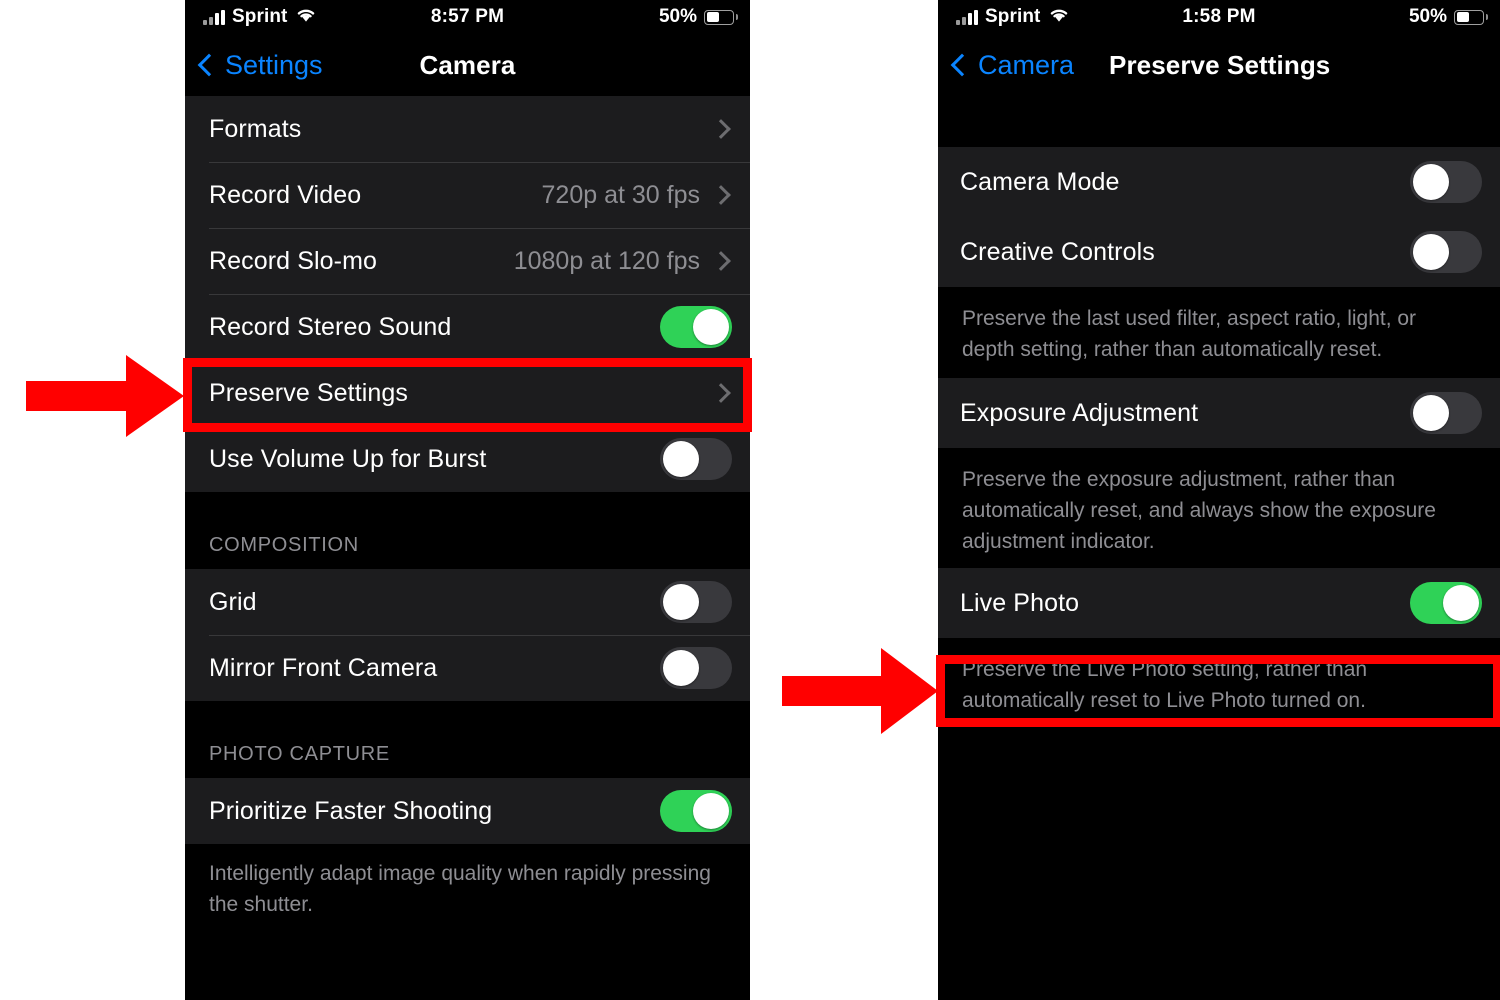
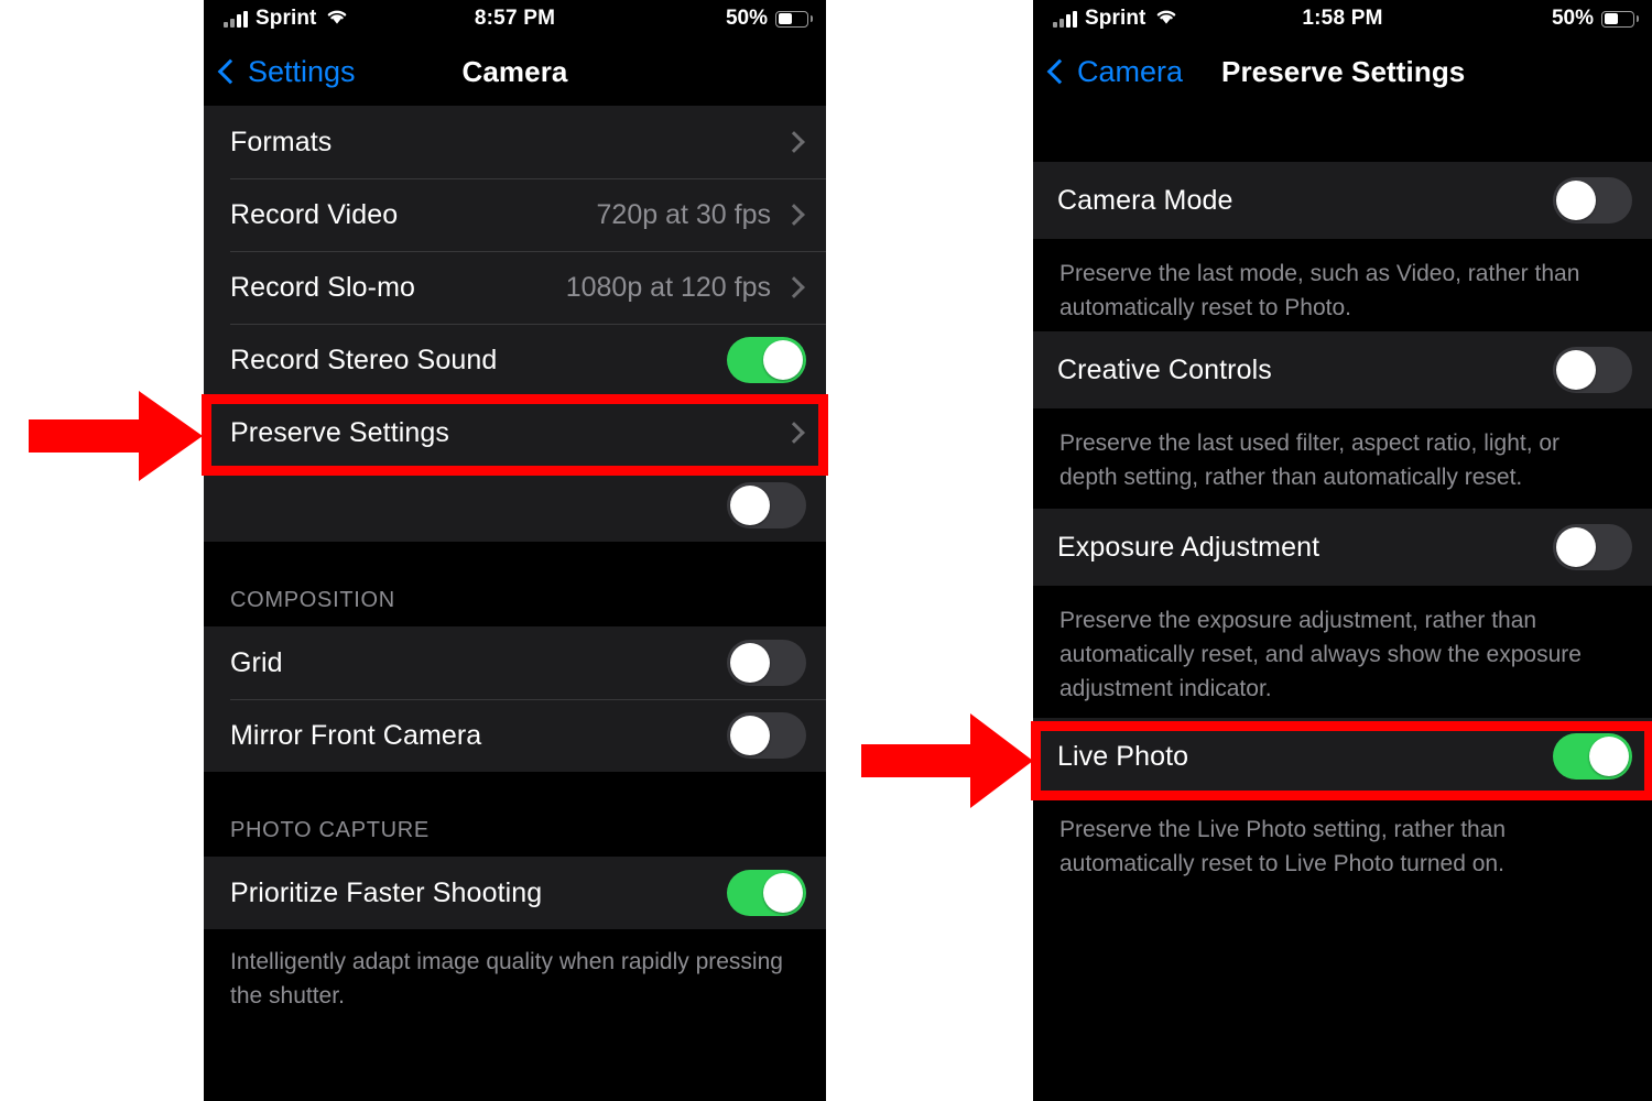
  Sprint
  8:57 PM
  50%
  Settings
  Camera
  Formats
  Record Video
  720p at 30 fps
  Record Slo-mo
  1080p at 120 fps
  Record Stereo Sound
  Preserve Settings
- Use Volume Up for Burst
  COMPOSITION
  Grid
  Mirror Front Camera
  PHOTO CAPTURE
  Prioritize Faster Shooting
  Intelligently adapt image quality when rapidly pressing the shutter.
  Sprint
  1:58 PM
  50%
  Camera
  Preserve Settings
  Camera Mode
+ Preserve the last mode, such as Video, rather than automatically reset to Photo.
  Creative Controls
  Preserve the last used filter, aspect ratio, light, or depth setting, rather than automatically reset.
  Exposure Adjustment
  Preserve the exposure adjustment, rather than automatically reset, and always show the exposure adjustment indicator.
  Live Photo
  Preserve the Live Photo setting, rather than automatically reset to Live Photo turned on.
